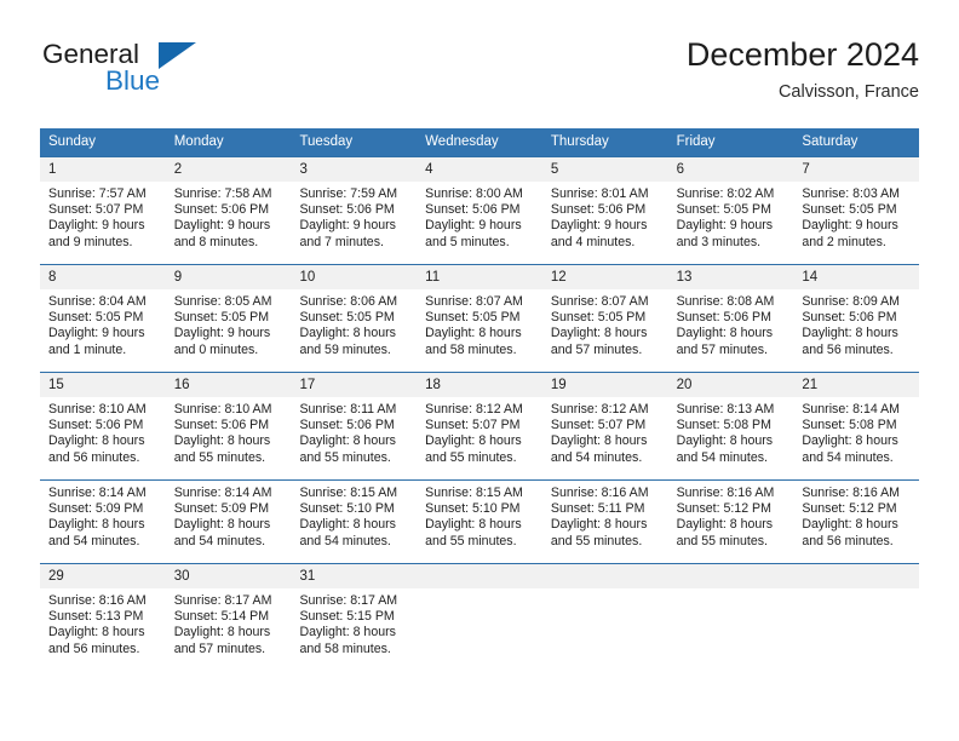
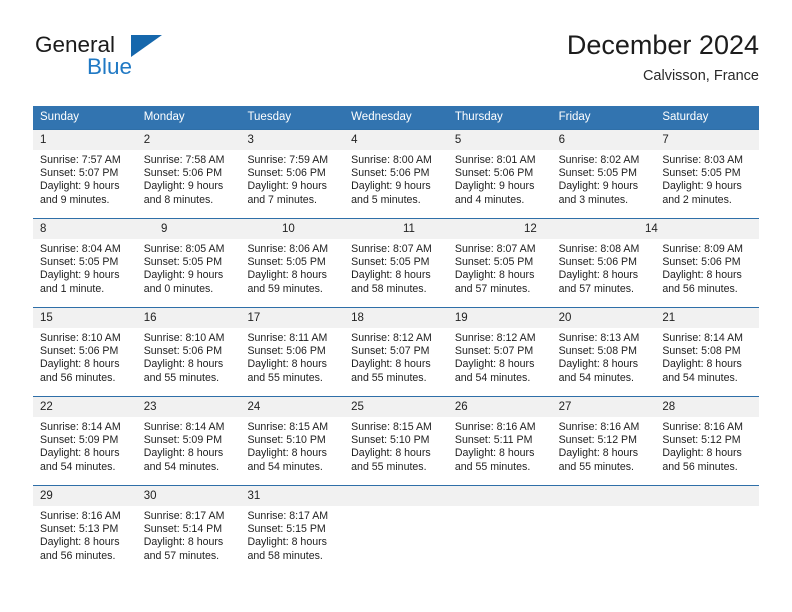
  General
  Blue
  December 2024
  Calvisson, France
  Sunday
  Monday
  Tuesday
  Wednesday
  Thursday
  Friday
  Saturday
  1
  2
  3
  4
  5
  6
  7
  Sunrise: 7:57 AM
  Sunset: 5:07 PM
  Daylight: 9 hours
  and 9 minutes.
  Sunrise: 7:58 AM
  Sunset: 5:06 PM
  Daylight: 9 hours
  and 8 minutes.
  Sunrise: 7:59 AM
  Sunset: 5:06 PM
  Daylight: 9 hours
  and 7 minutes.
  Sunrise: 8:00 AM
  Sunset: 5:06 PM
  Daylight: 9 hours
  and 5 minutes.
  Sunrise: 8:01 AM
  Sunset: 5:06 PM
  Daylight: 9 hours
  and 4 minutes.
  Sunrise: 8:02 AM
  Sunset: 5:05 PM
  Daylight: 9 hours
  and 3 minutes.
  Sunrise: 8:03 AM
  Sunset: 5:05 PM
  Daylight: 9 hours
  and 2 minutes.
  8
  9
  10
  11
  12
- 13
  14
  Sunrise: 8:04 AM
  Sunset: 5:05 PM
  Daylight: 9 hours
  and 1 minute.
  Sunrise: 8:05 AM
  Sunset: 5:05 PM
  Daylight: 9 hours
  and 0 minutes.
  Sunrise: 8:06 AM
  Sunset: 5:05 PM
  Daylight: 8 hours
  and 59 minutes.
  Sunrise: 8:07 AM
  Sunset: 5:05 PM
  Daylight: 8 hours
  and 58 minutes.
  Sunrise: 8:07 AM
  Sunset: 5:05 PM
  Daylight: 8 hours
  and 57 minutes.
  Sunrise: 8:08 AM
  Sunset: 5:06 PM
  Daylight: 8 hours
  and 57 minutes.
  Sunrise: 8:09 AM
  Sunset: 5:06 PM
  Daylight: 8 hours
  and 56 minutes.
  15
  16
  17
  18
  19
  20
  21
  Sunrise: 8:10 AM
  Sunset: 5:06 PM
  Daylight: 8 hours
  and 56 minutes.
  Sunrise: 8:10 AM
  Sunset: 5:06 PM
  Daylight: 8 hours
  and 55 minutes.
  Sunrise: 8:11 AM
  Sunset: 5:06 PM
  Daylight: 8 hours
  and 55 minutes.
  Sunrise: 8:12 AM
  Sunset: 5:07 PM
  Daylight: 8 hours
  and 55 minutes.
  Sunrise: 8:12 AM
  Sunset: 5:07 PM
  Daylight: 8 hours
  and 54 minutes.
  Sunrise: 8:13 AM
  Sunset: 5:08 PM
  Daylight: 8 hours
  and 54 minutes.
  Sunrise: 8:14 AM
  Sunset: 5:08 PM
  Daylight: 8 hours
  and 54 minutes.
+ 22
+ 23
+ 24
+ 25
+ 26
+ 27
+ 28
  Sunrise: 8:14 AM
  Sunset: 5:09 PM
  Daylight: 8 hours
  and 54 minutes.
  Sunrise: 8:14 AM
  Sunset: 5:09 PM
  Daylight: 8 hours
  and 54 minutes.
  Sunrise: 8:15 AM
  Sunset: 5:10 PM
  Daylight: 8 hours
  and 54 minutes.
  Sunrise: 8:15 AM
  Sunset: 5:10 PM
  Daylight: 8 hours
  and 55 minutes.
  Sunrise: 8:16 AM
  Sunset: 5:11 PM
  Daylight: 8 hours
  and 55 minutes.
  Sunrise: 8:16 AM
  Sunset: 5:12 PM
  Daylight: 8 hours
  and 55 minutes.
  Sunrise: 8:16 AM
  Sunset: 5:12 PM
  Daylight: 8 hours
  and 56 minutes.
  29
  30
  31
  Sunrise: 8:16 AM
  Sunset: 5:13 PM
  Daylight: 8 hours
  and 56 minutes.
  Sunrise: 8:17 AM
  Sunset: 5:14 PM
  Daylight: 8 hours
  and 57 minutes.
  Sunrise: 8:17 AM
  Sunset: 5:15 PM
  Daylight: 8 hours
  and 58 minutes.
